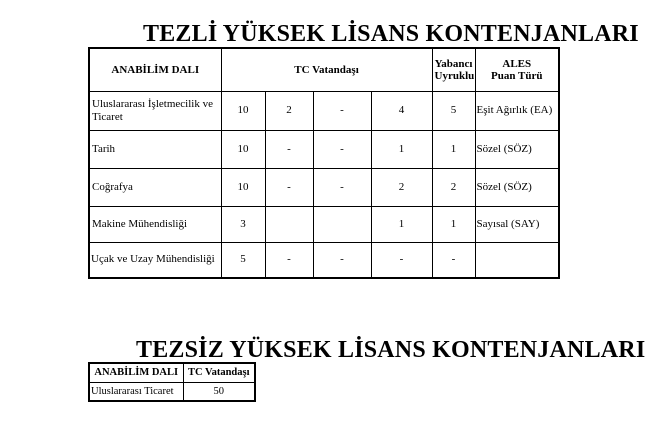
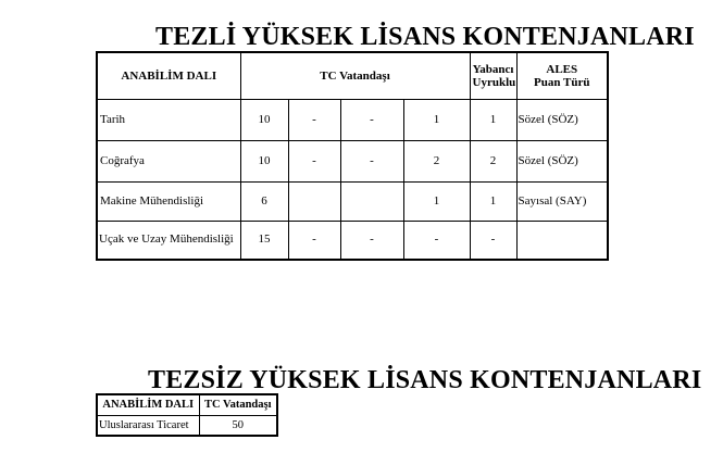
  TEZLİ YÜKSEK LİSANS KONTENJANLARI
  ANABİLİM DALI	TC Vatandaşı	Yabancı Uyruklu	ALES Puan Türü
- Uluslararası İşletmecilik ve Ticaret	10	2	-	4	5	Eşit Ağırlık (EA)
  Tarih	10	-	-	1	1	Sözel (SÖZ)
  Coğrafya	10	-	-	2	2	Sözel (SÖZ)
- Makine Mühendisliği	3			1	1	Sayısal (SAY)
+ Makine Mühendisliği	6			1	1	Sayısal (SAY)
- Uçak ve Uzay Mühendisliği	5	-	-	-	-
+ Uçak ve Uzay Mühendisliği	15	-	-	-	-
  TEZSİZ YÜKSEK LİSANS KONTENJANLARI
  ANABİLİM DALI	TC Vatandaşı
  Uluslararası Ticaret	50
